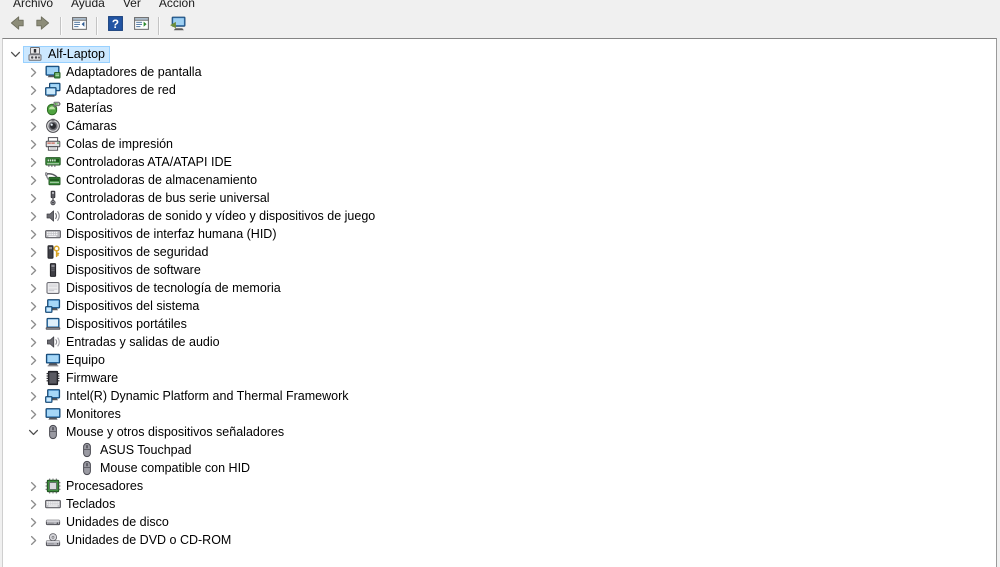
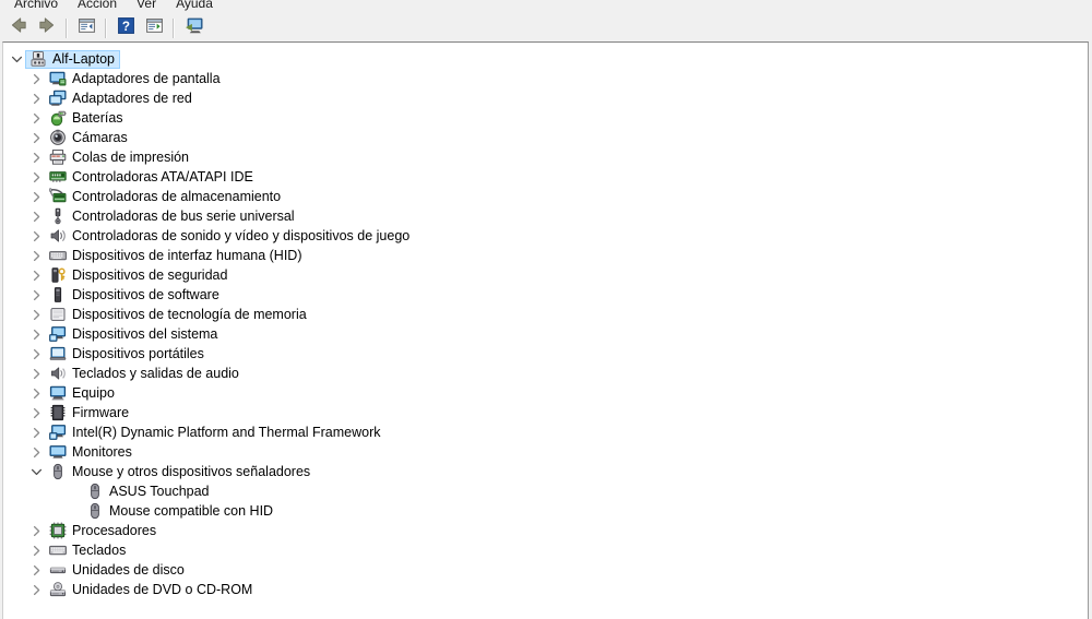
  Archivo
- Ayuda
+ Acción
  Ver
- Acción
+ Ayuda
  ?
  Alf-Laptop
  Adaptadores de pantalla
  Adaptadores de red
  Baterías
  Cámaras
  Colas de impresión
  Controladoras ATA/ATAPI IDE
  Controladoras de almacenamiento
  Controladoras de bus serie universal
  Controladoras de sonido y vídeo y dispositivos de juego
  Dispositivos de interfaz humana (HID)
  Dispositivos de seguridad
  Dispositivos de software
  Dispositivos de tecnología de memoria
  Dispositivos del sistema
  Dispositivos portátiles
- Entradas y salidas de audio
+ Teclados y salidas de audio
  Equipo
  Firmware
  Intel(R) Dynamic Platform and Thermal Framework
  Monitores
  Mouse y otros dispositivos señaladores
  ASUS Touchpad
  Mouse compatible con HID
  Procesadores
  Teclados
  Unidades de disco
  Unidades de DVD o CD-ROM
